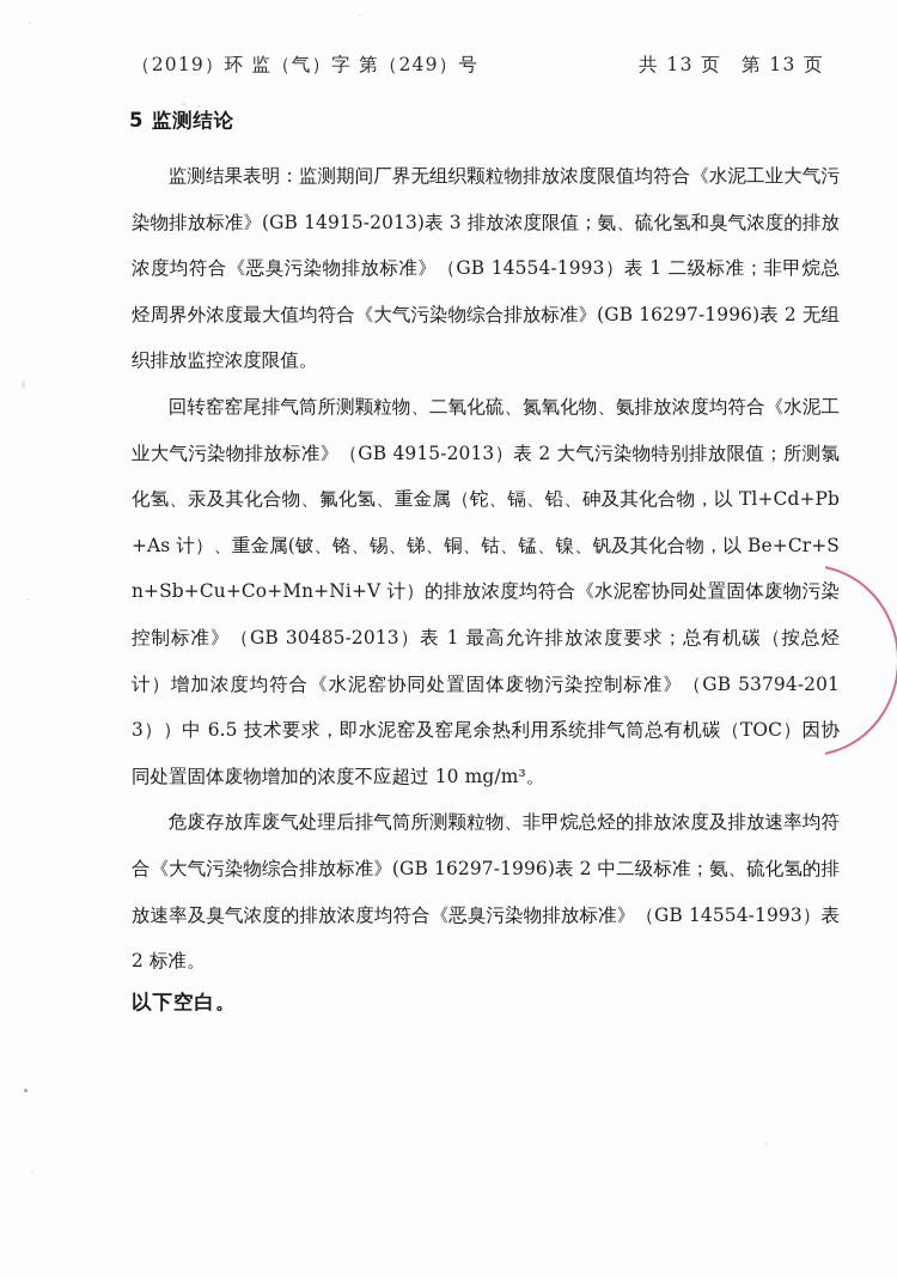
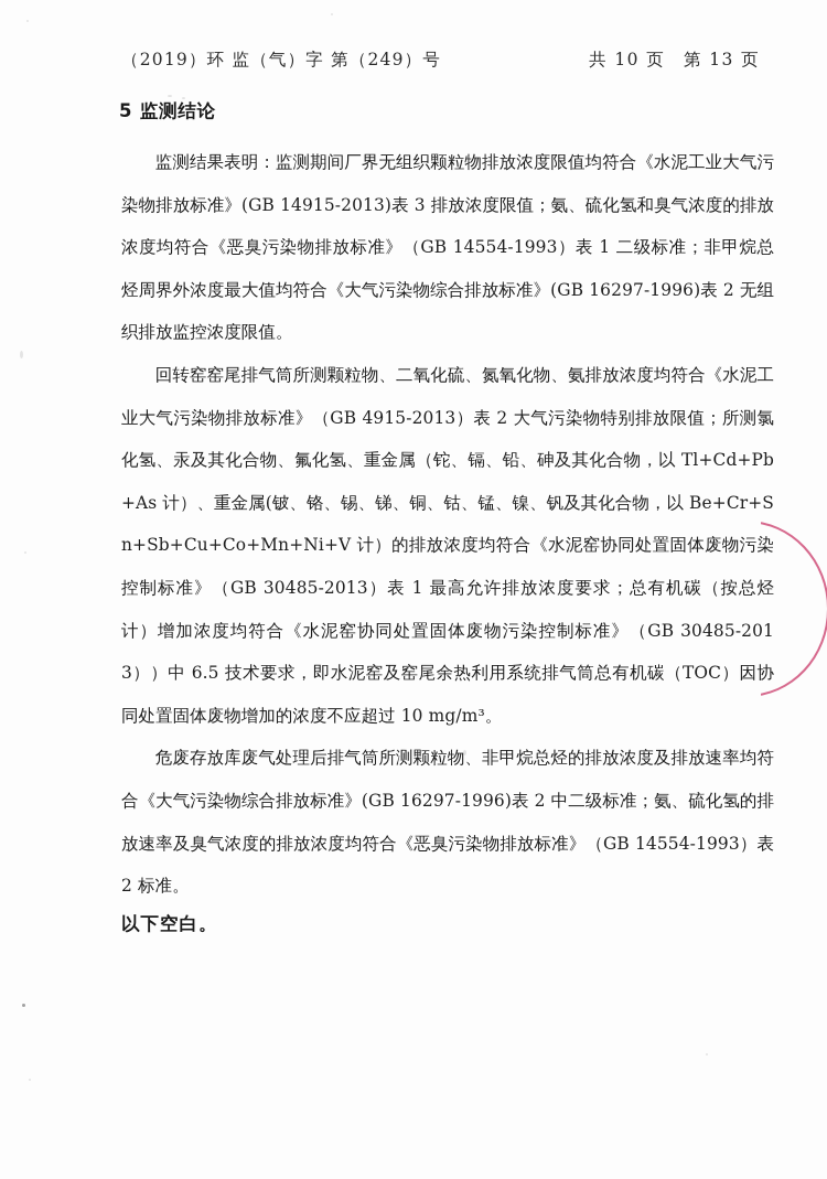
  （2019）环 监（气）字 第（249）号
- 共 13 页 第 13 页
+ 共 10 页 第 13 页
  5 监测结论
  监测结果表明：监测期间厂界无组织颗粒物排放浓度限值均符合《水泥工业大气污染物排放标准》(GB 14915-2013)表 3 排放浓度限值；氨、硫化氢和臭气浓度的排放浓度均符合《恶臭污染物排放标准》（GB 14554-1993）表 1 二级标准；非甲烷总烃周界外浓度最大值均符合《大气污染物综合排放标准》(GB 16297-1996)表 2 无组织排放监控浓度限值。
- 回转窑窑尾排气筒所测颗粒物、二氧化硫、氮氧化物、氨排放浓度均符合《水泥工业大气污染物排放标准》（GB 4915-2013）表 2 大气污染物特别排放限值；所测氯化氢、汞及其化合物、氟化氢、重金属（铊、镉、铅、砷及其化合物，以 Tl+Cd+Pb+As 计）、重金属(铍、铬、锡、锑、铜、钴、锰、镍、钒及其化合物，以 Be+Cr+Sn+Sb+Cu+Co+Mn+Ni+V 计）的排放浓度均符合《水泥窑协同处置固体废物污染控制标准》（GB 30485-2013）表 1 最高允许排放浓度要求；总有机碳（按总烃计）增加浓度均符合《水泥窑协同处置固体废物污染控制标准》（GB 53794-2013））中 6.5 技术要求，即水泥窑及窑尾余热利用系统排气筒总有机碳（TOC）因协同处置固体废物增加的浓度不应超过 10 mg/m³。
+ 回转窑窑尾排气筒所测颗粒物、二氧化硫、氮氧化物、氨排放浓度均符合《水泥工业大气污染物排放标准》（GB 4915-2013）表 2 大气污染物特别排放限值；所测氯化氢、汞及其化合物、氟化氢、重金属（铊、镉、铅、砷及其化合物，以 Tl+Cd+Pb+As 计）、重金属(铍、铬、锡、锑、铜、钴、锰、镍、钒及其化合物，以 Be+Cr+Sn+Sb+Cu+Co+Mn+Ni+V 计）的排放浓度均符合《水泥窑协同处置固体废物污染控制标准》（GB 30485-2013）表 1 最高允许排放浓度要求；总有机碳（按总烃计）增加浓度均符合《水泥窑协同处置固体废物污染控制标准》（GB 30485-2013））中 6.5 技术要求，即水泥窑及窑尾余热利用系统排气筒总有机碳（TOC）因协同处置固体废物增加的浓度不应超过 10 mg/m³。
  危废存放库废气处理后排气筒所测颗粒物、非甲烷总烃的排放浓度及排放速率均符合《大气污染物综合排放标准》(GB 16297-1996)表 2 中二级标准；氨、硫化氢的排放速率及臭气浓度的排放浓度均符合《恶臭污染物排放标准》（GB 14554-1993）表 2 标准。
  以下空白。
